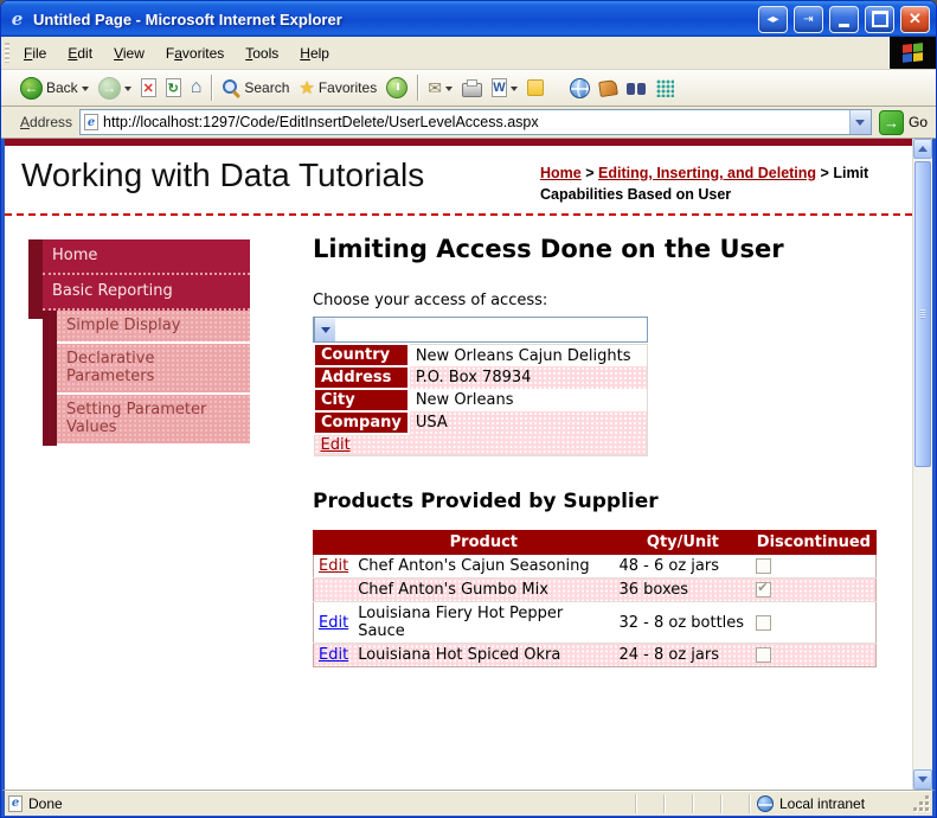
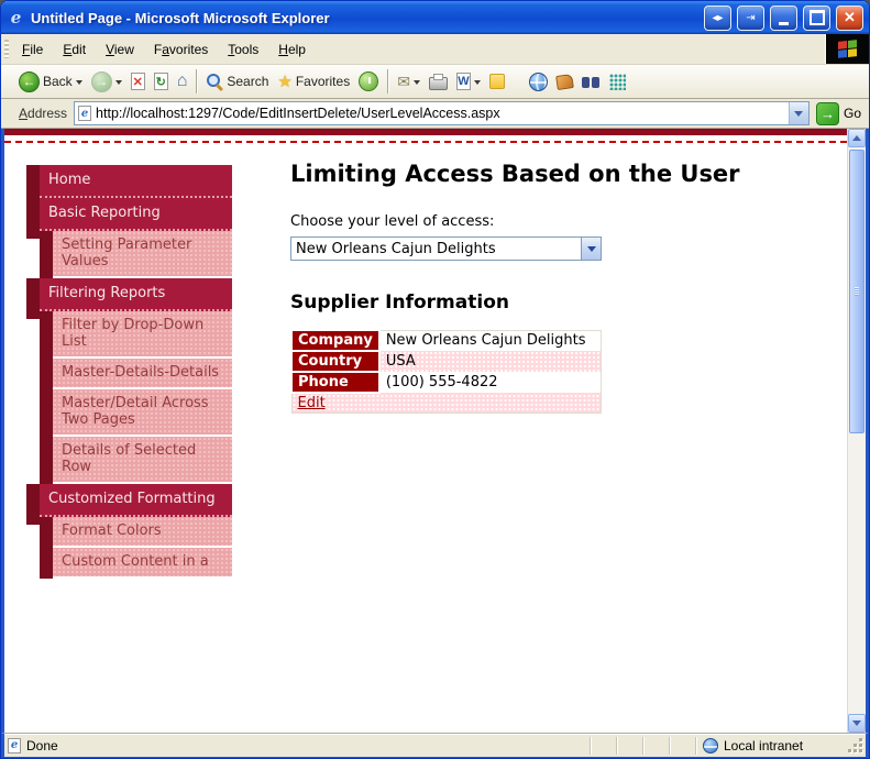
  e
- Untitled Page - Microsoft Internet Explorer
+ Untitled Page - Microsoft Microsoft Explorer
  ◂▸
  ⇥
  ✕
  File
  Edit
  View
  Favorites
  Tools
  Help
  ←
  Back
  →
  ✕
  ↻
  ⌂
  Search
  ★
  Favorites
  ✉
  W
  Address
  e
  http://localhost:1297/Code/EditInsertDelete/UserLevelAccess.aspx
  →
  Go
- Working with Data Tutorials
- Home > Editing, Inserting, and Deleting > Limit Capabilities Based on User
  Home
  Basic Reporting
- Simple Display
- Declarative Parameters
  Setting Parameter Values
+ Filtering Reports
+ Filter by Drop-Down List
+ Master-Details-Details
+ Master/Detail Across Two Pages
+ Details of Selected Row
+ Customized Formatting
+ Format Colors
+ Custom Content in a
- Limiting Access Done on the User
+ Limiting Access Based on the User
- Choose your access of access:
+ Choose your level of access:
+ New Orleans Cajun Delights
+ Supplier Information
- Country	New Orleans Cajun Delights
+ Company	New Orleans Cajun Delights
- Address	P.O. Box 78934
- City	New Orleans
- Company	USA
+ Country	USA
+ Phone	(100) 555-4822
  Edit
- Products Provided by Supplier
- 	Product	Qty/Unit	Discontinued
- Edit	Chef Anton's Cajun Seasoning	48 - 6 oz jars
- 	Chef Anton's Gumbo Mix	36 boxes	✔
- Edit	Louisiana Fiery Hot Pepper Sauce	32 - 8 oz bottles
- Edit	Louisiana Hot Spiced Okra	24 - 8 oz jars
  e
  Done
  Local intranet
